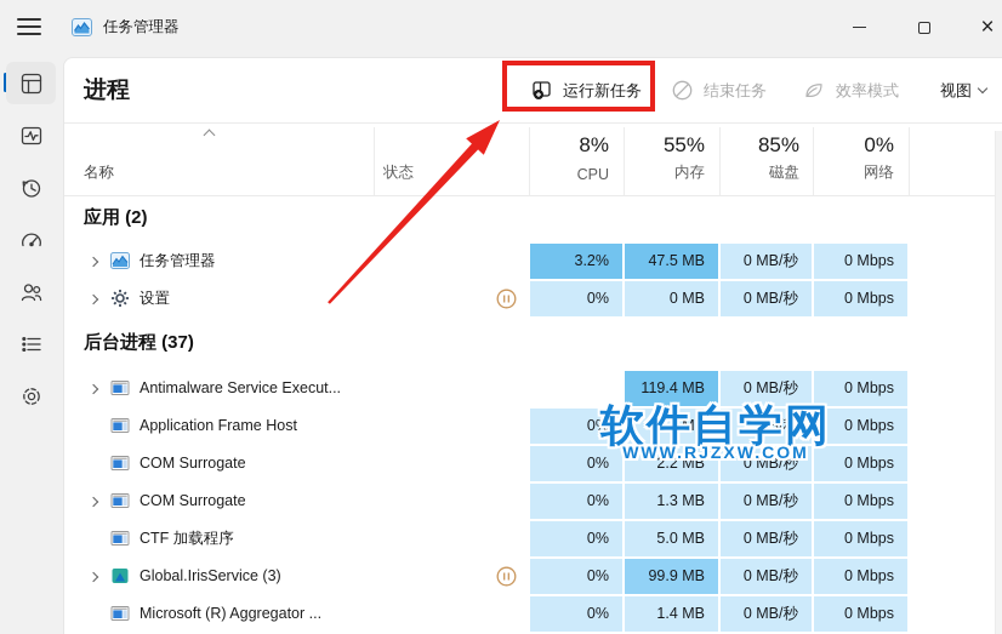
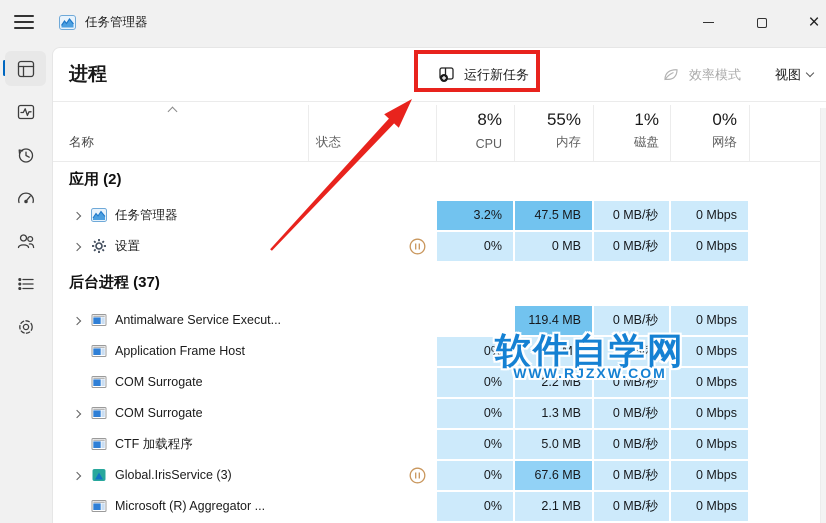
  任务管理器
  ×
  进程
  运行新任务
- 结束任务
  效率模式
  视图
  名称
  状态
  8%
  CPU
  55%
  内存
- 85%
+ 1%
  磁盘
  0%
  网络
  应用 (2)
  任务管理器
  3.2%
  47.5 MB
  0 MB/秒
  0 Mbps
  设置
  0%
  0 MB
  0 MB/秒
  0 Mbps
  后台进程 (37)
  Antimalware Service Execut...
  119.4 MB
  0 MB/秒
  0 Mbps
  Application Frame Host
  0%
  6.1 MB
  0 MB/秒
  0 Mbps
  COM Surrogate
  0%
  2.2 MB
  0 MB/秒
  0 Mbps
  COM Surrogate
  0%
  1.3 MB
  0 MB/秒
  0 Mbps
  CTF 加载程序
  0%
  5.0 MB
  0 MB/秒
  0 Mbps
  Global.IrisService (3)
  0%
- 99.9 MB
+ 67.6 MB
  0 MB/秒
  0 Mbps
  Microsoft (R) Aggregator ...
  0%
- 1.4 MB
+ 2.1 MB
  0 MB/秒
  0 Mbps
  软件自学网
  WWW.RJZXW.COM
